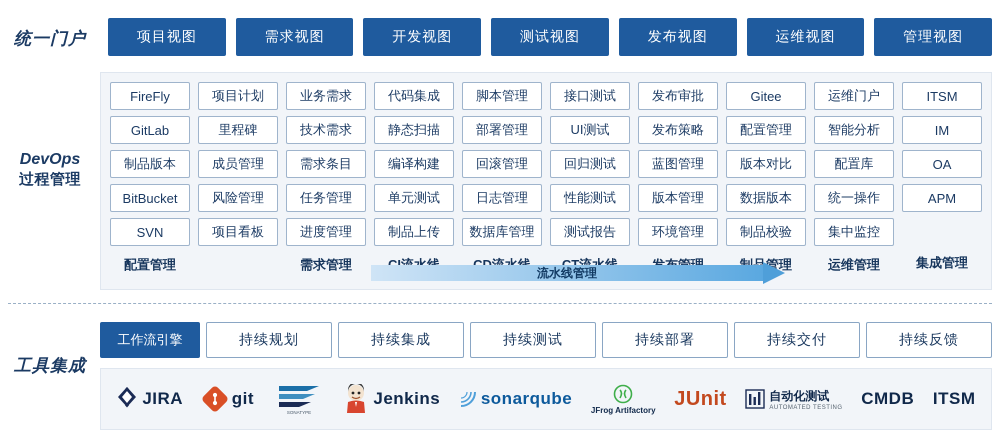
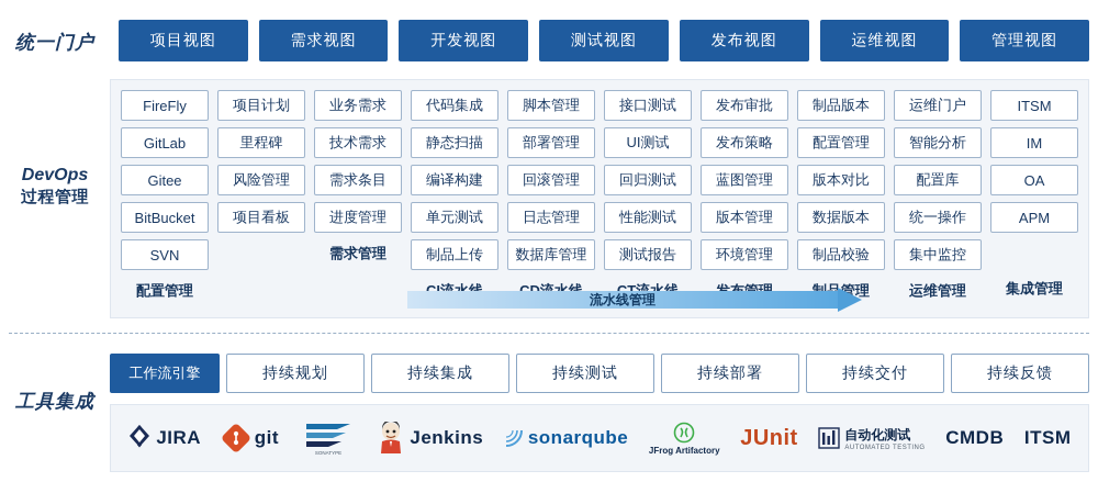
  统一门户
  DevOps
  过程管理
  工具集成
  项目视图
  需求视图
  开发视图
  测试视图
  发布视图
  运维视图
  管理视图
  FireFly
  GitLab
- 制品版本
+ Gitee
  BitBucket
  SVN
  配置管理
  项目计划
  里程碑
- 成员管理
  风险管理
  项目看板
  业务需求
  技术需求
  需求条目
- 任务管理
  进度管理
  需求管理
  代码集成
  静态扫描
  编译构建
  单元测试
  制品上传
  脚本管理
  部署管理
  回滚管理
  日志管理
  数据库管理
  接口测试
  UI测试
  回归测试
  性能测试
  测试报告
  发布审批
  发布策略
  蓝图管理
  版本管理
  环境管理
- Gitee
+ 制品版本
  配置管理
  版本对比
  数据版本
  制品校验
  运维门户
  智能分析
  配置库
  统一操作
  集中监控
  运维管理
  ITSM
  IM
  OA
  APM
  集成管理
  流水线管理
  工作流引擎
  持续规划
  持续集成
  持续测试
  持续部署
  持续交付
  持续反馈
  JIRA
  git
  Jenkins
  sonarqube
  JFrog Artifactory
  JUnit
  自动化测试
  CMDB
  ITSM
